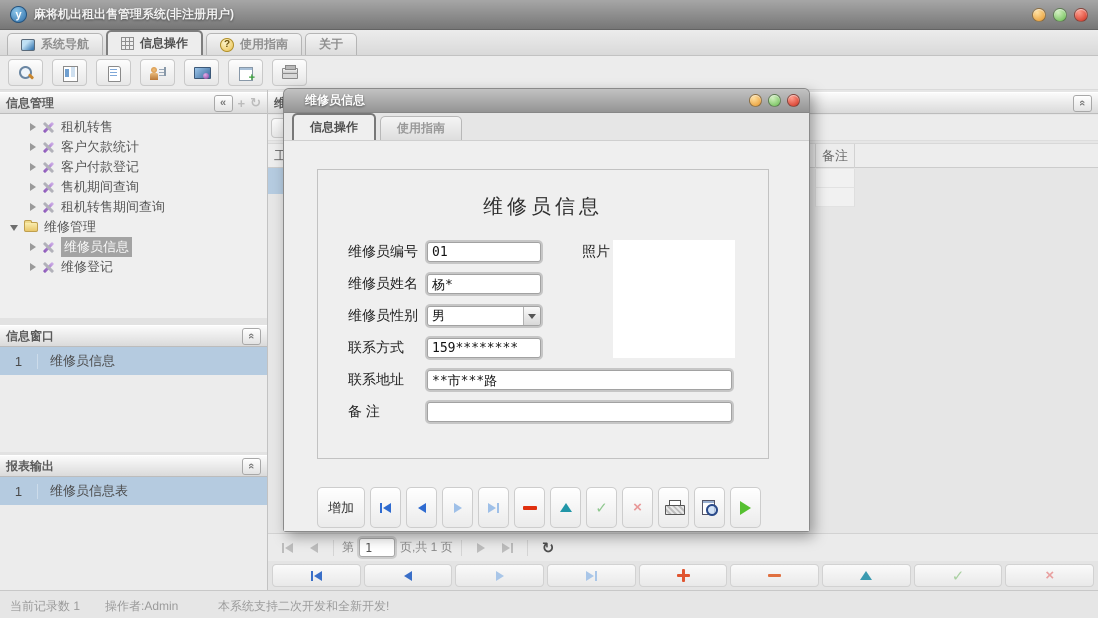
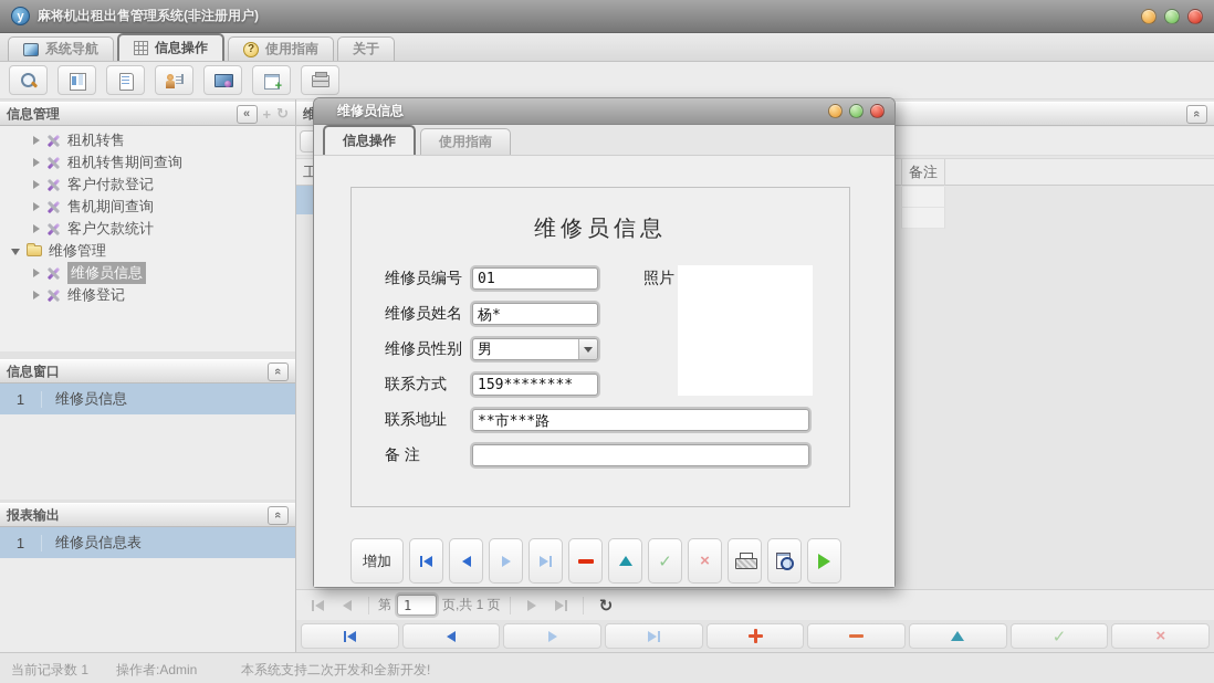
  y
  麻将机出租出售管理系统(非注册用户)
  系统导航
  信息操作
  使用指南
  关于
  信息管理
  «
  +
  ↻
  租机转售
- 客户欠款统计
+ 租机转售期间查询
  客户付款登记
  售机期间查询
- 租机转售期间查询
+ 客户欠款统计
  维修管理
  维修员信息
  维修登记
  信息窗口
  1
  维修员信息
  报表输出
  1
  维修员信息表
  维
  工
  备注
  第
  1
  页,共 1 页
  ↻
  ✓
  ×
  当前记录数 1
  操作者:Admin
  本系统支持二次开发和全新开发!
  维修员信息
  信息操作
  使用指南
  维修员信息
  维修员编号
  01
  维修员姓名
  杨*
  维修员性别
  男
  联系方式
  159********
  联系地址
  **市***路
  备 注
  照片
  增加
  ✓
  ×
